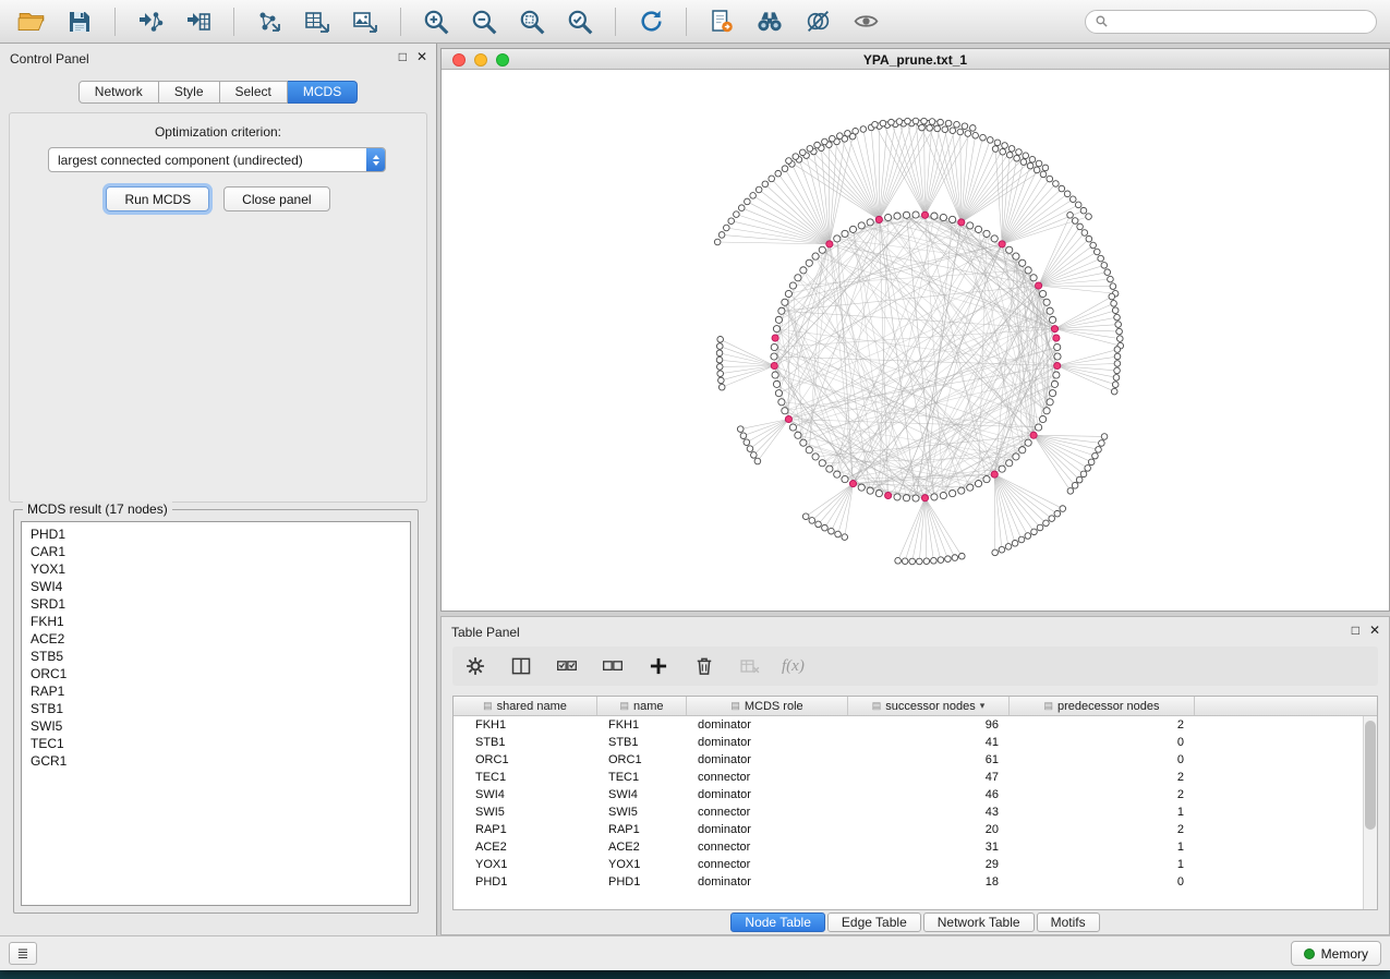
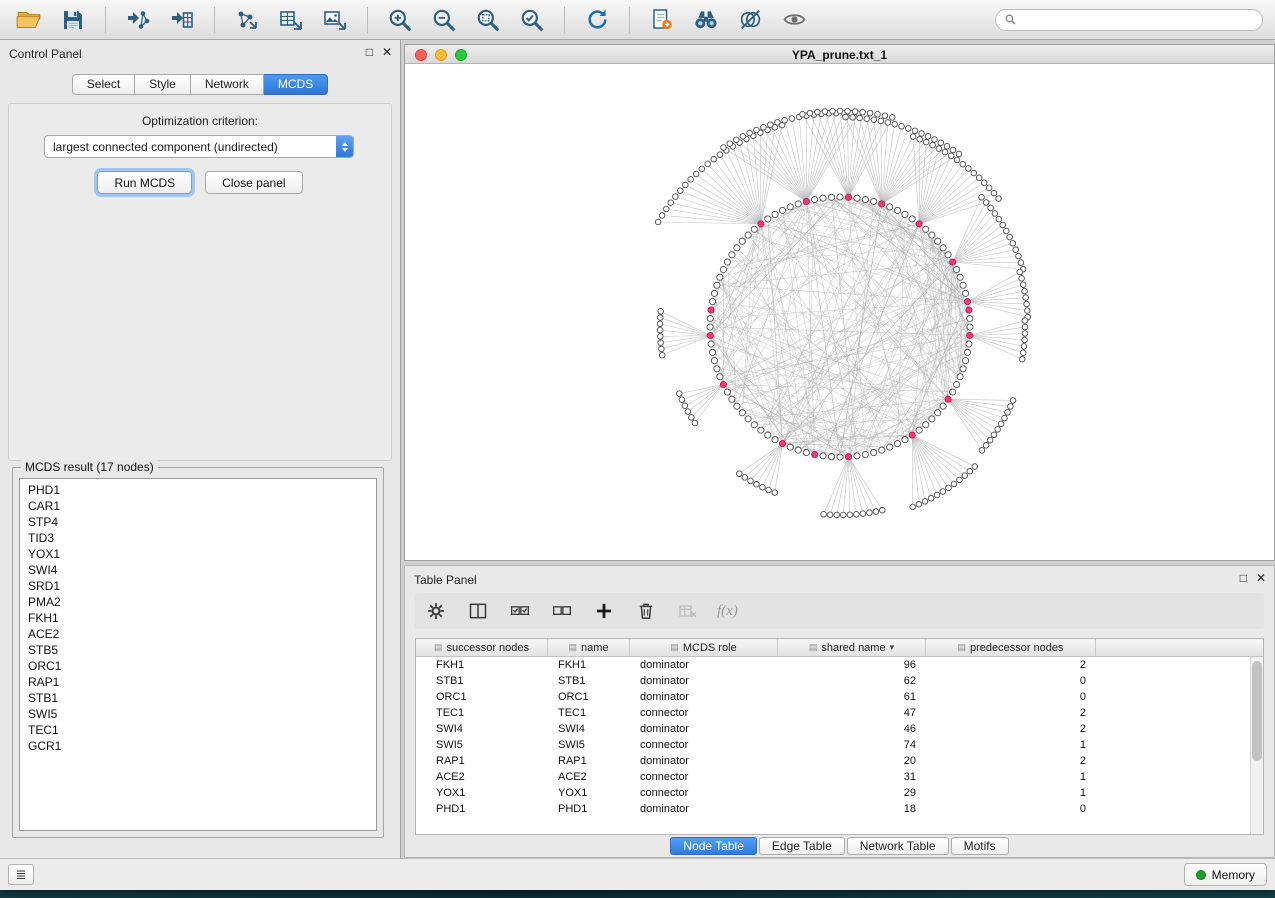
  Control Panel
  □
  ✕
- Network
+ Select
  Style
- Select
+ Network
  MCDS
  Optimization criterion:
  largest connected component (undirected)
  Run MCDS
  Close panel
  MCDS result (17 nodes)
  PHD1
  CAR1
+ STP4
+ TID3
  YOX1
  SWI4
  SRD1
+ PMA2
  FKH1
  ACE2
  STB5
  ORC1
  RAP1
  STB1
  SWI5
  TEC1
  GCR1
  YPA_prune.txt_1
  Table Panel
  □
  ✕
  f(x)
  ▤
- shared name
+ successor nodes
  ▤
  name
  ▤
  MCDS role
  ▤
- successor nodes
+ shared name
  ▾
  ▤
  predecessor nodes
  FKH1
  FKH1
  dominator
  96
  2
  STB1
  STB1
  dominator
- 41
+ 62
  0
  ORC1
  ORC1
  dominator
  61
  0
  TEC1
  TEC1
  connector
  47
  2
  SWI4
  SWI4
  dominator
  46
  2
  SWI5
  SWI5
  connector
- 43
+ 74
  1
  RAP1
  RAP1
  dominator
  20
  2
  ACE2
  ACE2
  connector
  31
  1
  YOX1
  YOX1
  connector
  29
  1
  PHD1
  PHD1
  dominator
  18
  0
  Node Table
  Edge Table
  Network Table
  Motifs
  ≣
  Memory
